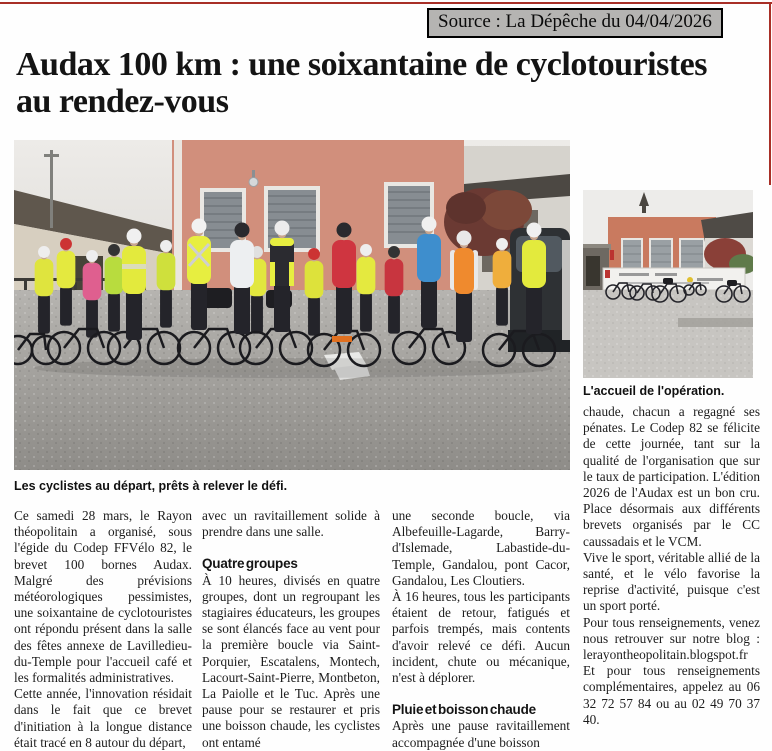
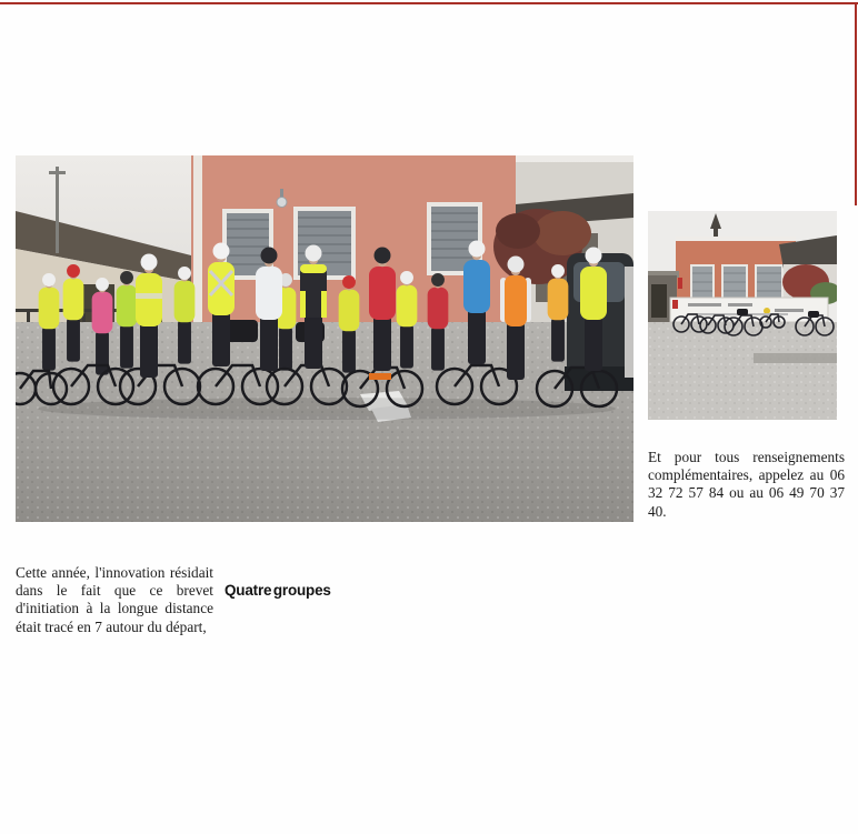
- Source : La Dépêche du 04/04/2026
- Audax 100 km : une soixantaine de cyclotouristes au rendez-vous
- Les cyclistes au départ, prêts à relever le défi.
- L'accueil de l'opération.
- Ce samedi 28 mars, le Rayon théopolitain a organisé, sous l'égide du Codep FFVélo 82, le brevet 100 bornes Audax. Malgré des prévisions météorologiques pessimistes, une soixantaine de cyclotouristes ont répondu présent dans la salle des fêtes annexe de Lavilledieu-du-Temple pour l'accueil café et les formalités administratives.
- Cette année, l'innovation résidait dans le fait que ce brevet d'initiation à la longue distance était tracé en 8 autour du départ,
+ Cette année, l'innovation résidait dans le fait que ce brevet d'initiation à la longue distance était tracé en 7 autour du départ,
- avec un ravitaillement solide à prendre dans une salle.
  Quatre groupes
- À 10 heures, divisés en quatre groupes, dont un regroupant les stagiaires éducateurs, les groupes se sont élancés face au vent pour la première boucle via Saint-Porquier, Escatalens, Montech, Lacourt-Saint-Pierre, Montbeton, La Paiolle et le Tuc. Après une pause pour se restaurer et pris une boisson chaude, les cyclistes ont entamé
- une seconde boucle, via Albefeuille-Lagarde, Barry-d'Islemade, Labastide-du-Temple, Gandalou, pont Cacor, Gandalou, Les Cloutiers.
- À 16 heures, tous les participants étaient de retour, fatigués et parfois trempés, mais contents d'avoir relevé ce défi. Aucun incident, chute ou mécanique, n'est à déplorer.
- Pluie et boisson chaude
- Après une pause ravitaillement accompagnée d'une boisson
- chaude, chacun a regagné ses pénates. Le Codep 82 se félicite de cette journée, tant sur la qualité de l'organisation que sur le taux de participation. L'édition 2026 de l'Audax est un bon cru. Place désormais aux différents brevets organisés par le CC caussadais et le VCM.
- Vive le sport, véritable allié de la santé, et le vélo favorise la reprise d'activité, puisque c'est un sport porté.
- Pour tous renseignements, venez nous retrouver sur notre blog : lerayontheopolitain.blogspot.fr
- Et pour tous renseignements complémentaires, appelez au 06 32 72 57 84 ou au 02 49 70 37 40.
+ Et pour tous renseignements complémentaires, appelez au 06 32 72 57 84 ou au 06 49 70 37 40.
